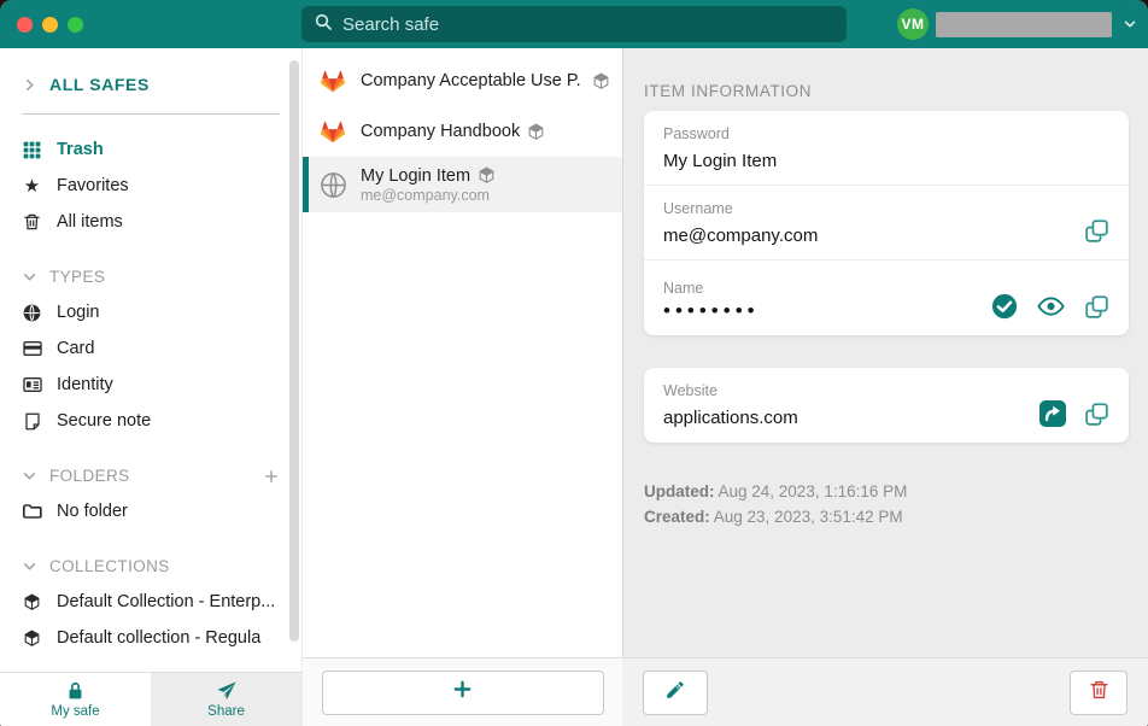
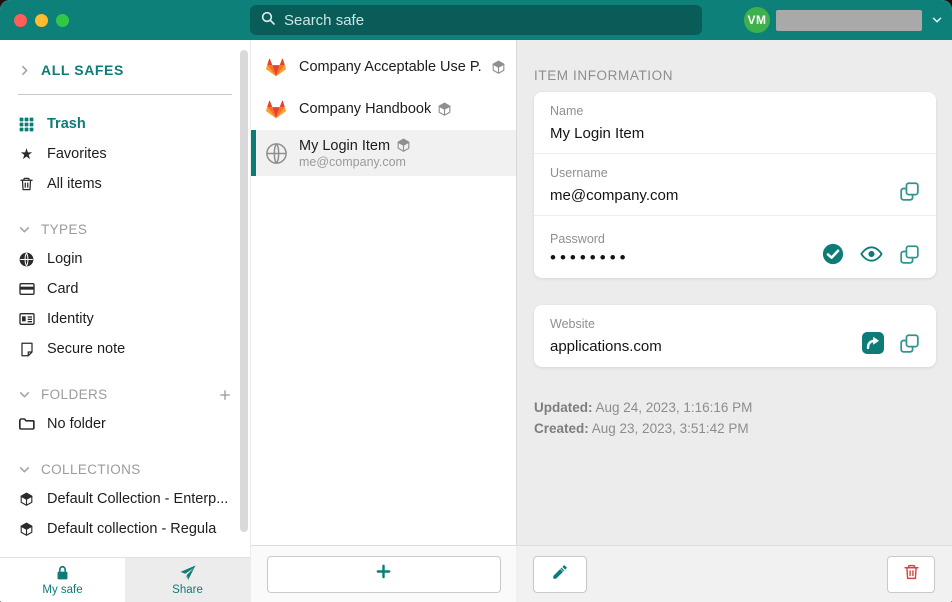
  Search safe
  VM
  ALL SAFES
  Trash
  ★
  Favorites
  All items
  TYPES
  Login
  Card
  Identity
  Secure note
  FOLDERS
  No folder
  COLLECTIONS
  Default Collection - Enterp...
  Default collection - Regula
  My safe
  Share
  Company Acceptable Use P.
  Company Handbook
  My Login Item
  me@company.com
  ITEM INFORMATION
- Password
+ Name
  My Login Item
  Username
  me@company.com
- Name
+ Password
  ••••••••
  Website
  applications.com
  Updated: Aug 24, 2023, 1:16:16 PM
  Created: Aug 23, 2023, 3:51:42 PM
